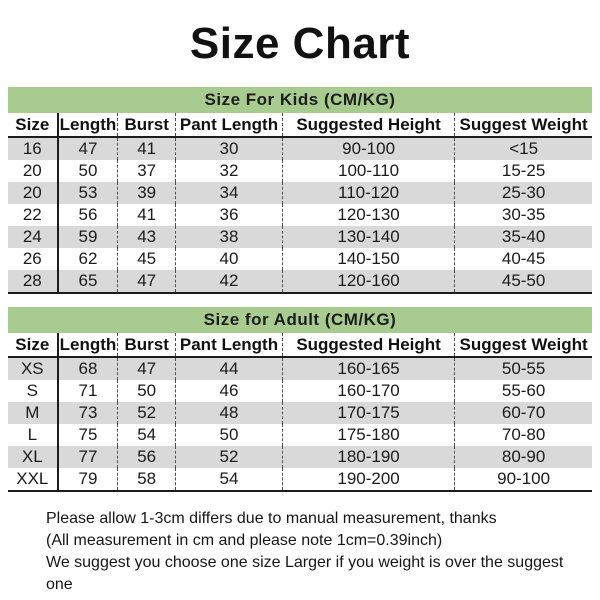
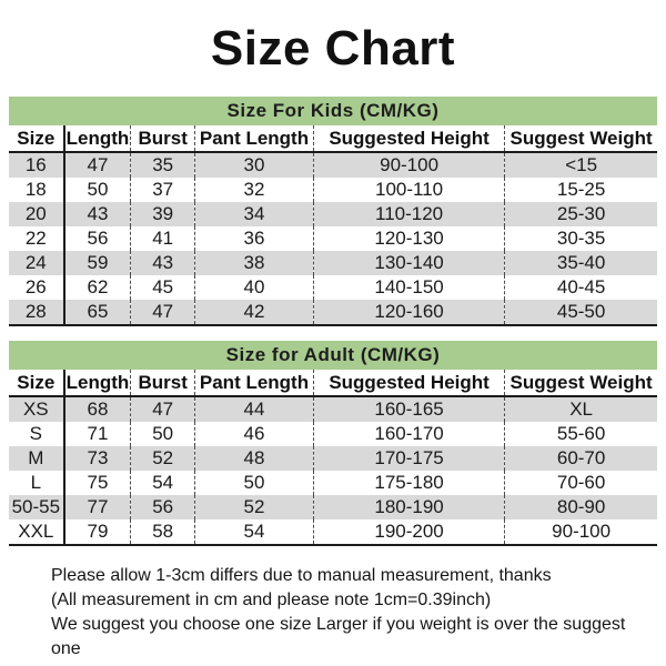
  Size Chart
  Size For Kids (CM/KG)
  Size	Length	Burst	Pant Length	Suggested Height	Suggest Weight
- 16	47	41	30	90-100	<15
+ 16	47	35	30	90-100	<15
- 20	50	37	32	100-110	15-25
+ 18	50	37	32	100-110	15-25
- 20	53	39	34	110-120	25-30
+ 20	43	39	34	110-120	25-30
  22	56	41	36	120-130	30-35
  24	59	43	38	130-140	35-40
  26	62	45	40	140-150	40-45
  28	65	47	42	120-160	45-50
  Size for Adult (CM/KG)
  Size	Length	Burst	Pant Length	Suggested Height	Suggest Weight
- XS	68	47	44	160-165	50-55
+ XS	68	47	44	160-165	XL
  S	71	50	46	160-170	55-60
  M	73	52	48	170-175	60-70
- L	75	54	50	175-180	70-80
+ L	75	54	50	175-180	70-60
- XL	77	56	52	180-190	80-90
+ 50-55	77	56	52	180-190	80-90
  XXL	79	58	54	190-200	90-100
  Please allow 1-3cm differs due to manual measurement, thanks
  (All measurement in cm and please note 1cm=0.39inch)
  We suggest you choose one size Larger if you weight is over the suggest one
